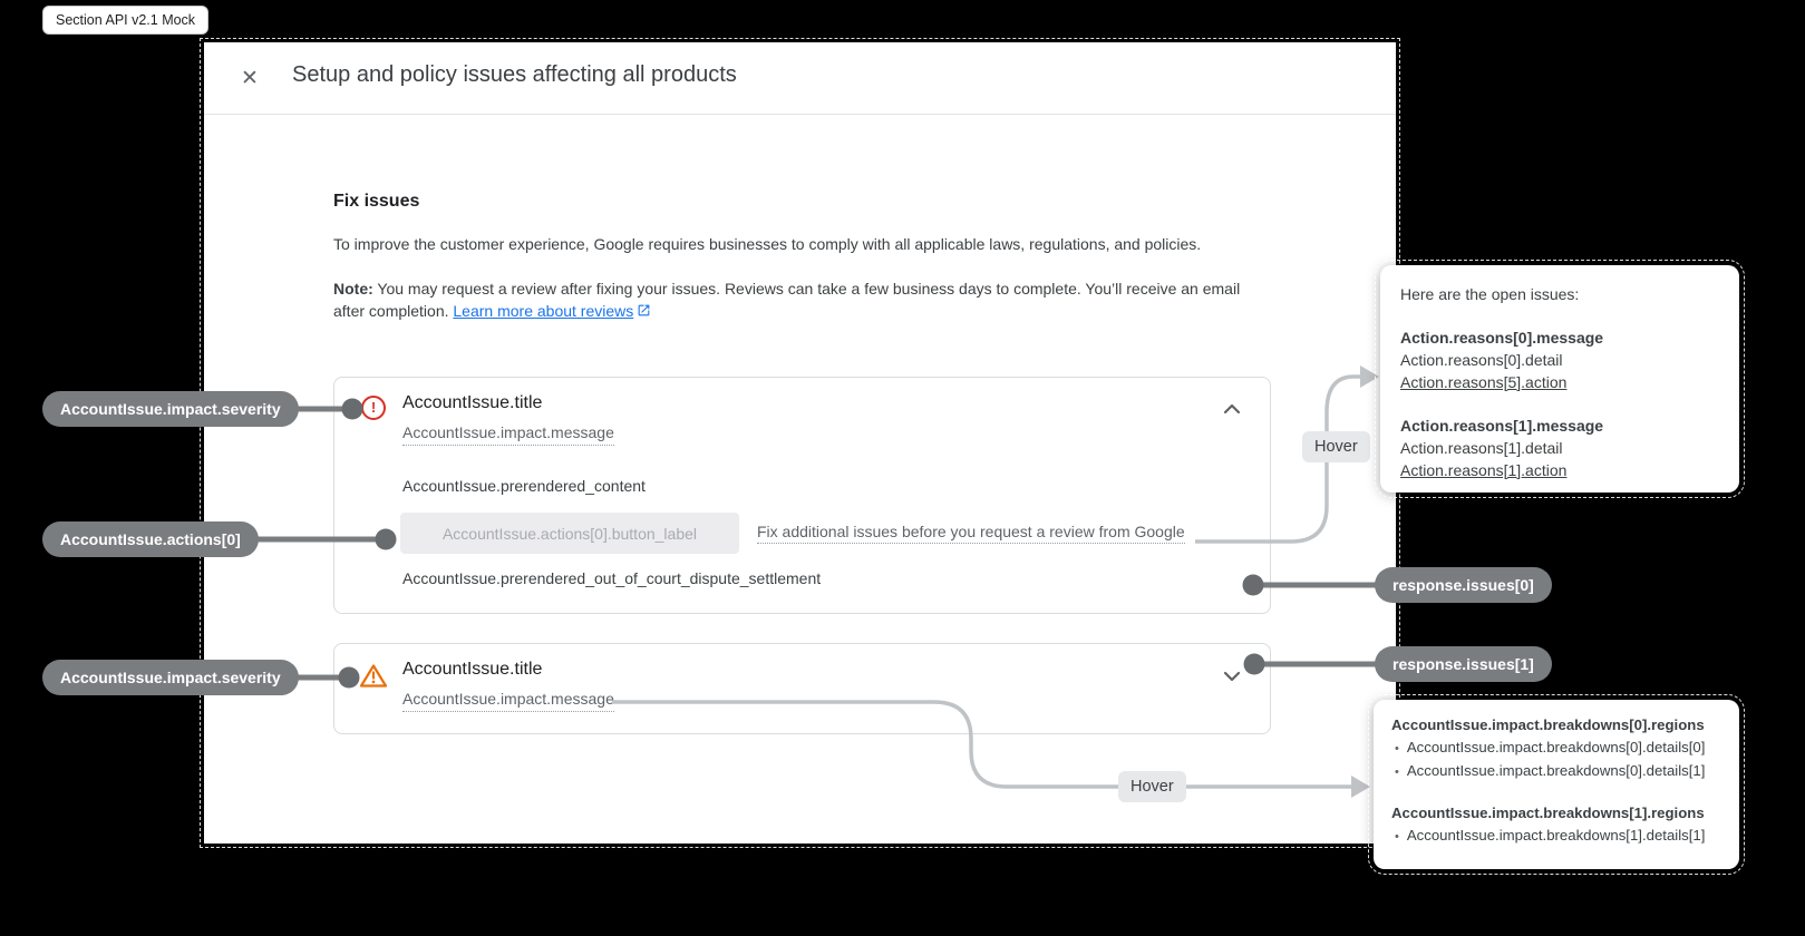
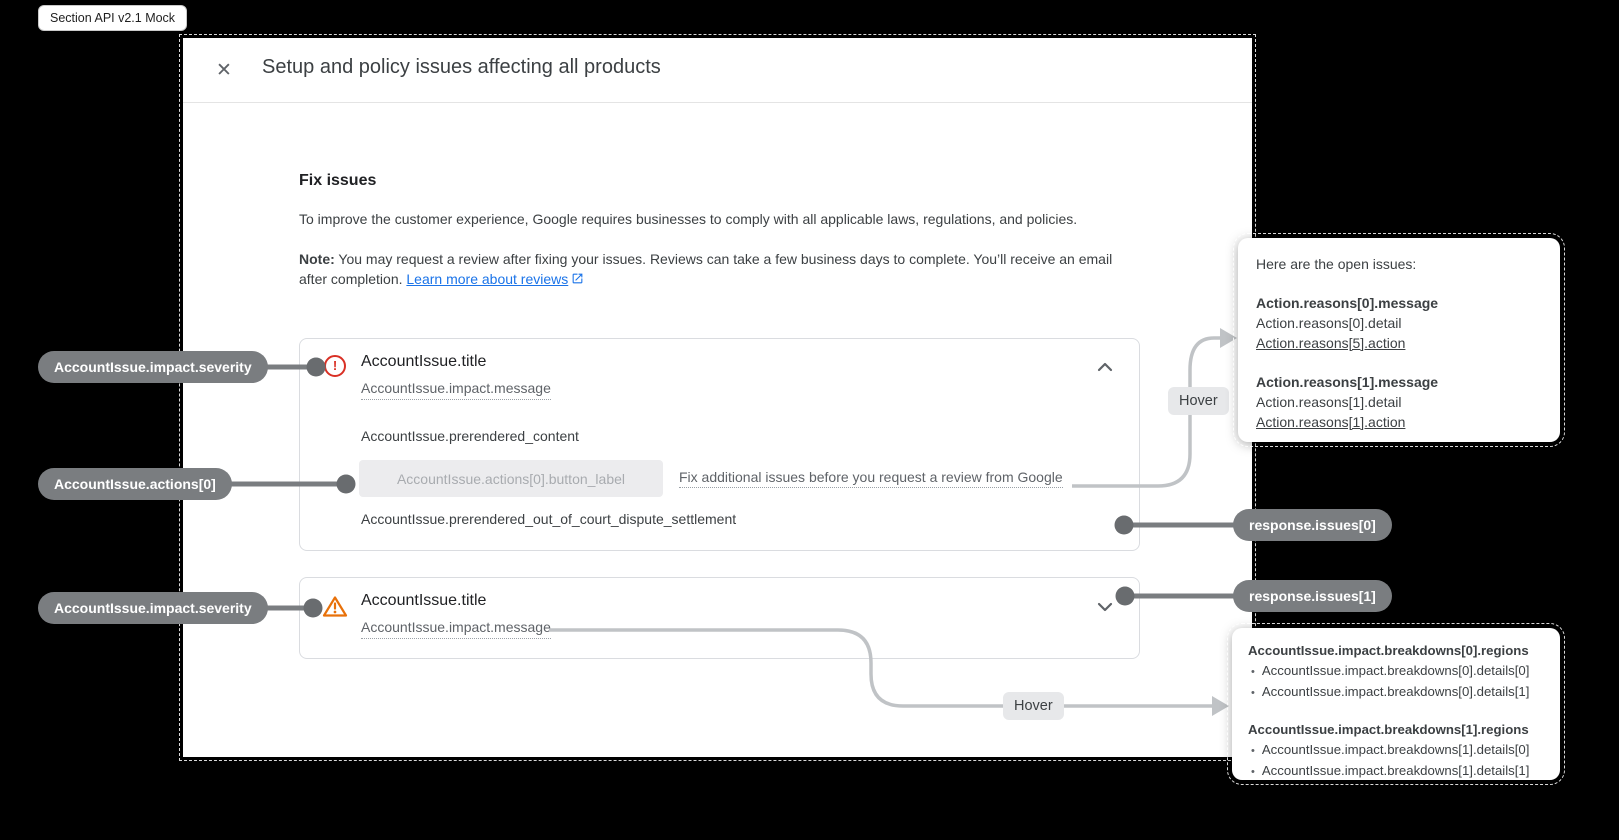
  Section API v2.1 Mock
  ✕
  Setup and policy issues affecting all products
  Fix issues
  To improve the customer experience, Google requires businesses to comply with all applicable laws, regulations, and policies.
  Note: You may request a review after fixing your issues. Reviews can take a few business days to complete. You’ll receive an email after completion. Learn more about reviews
  !
  AccountIssue.title
  AccountIssue.impact.message
  AccountIssue.prerendered_content
  AccountIssue.actions[0].button_label
  Fix additional issues before you request a review from Google
  AccountIssue.prerendered_out_of_court_dispute_settlement
  AccountIssue.title
  AccountIssue.impact.message
  AccountIssue.impact.severity
  AccountIssue.actions[0]
  AccountIssue.impact.severity
  response.issues[0]
  response.issues[1]
  Hover
  Hover
  Here are the open issues:
  Action.reasons[0].message
  Action.reasons[0].detail
  Action.reasons[5].action
  Action.reasons[1].message
  Action.reasons[1].detail
  Action.reasons[1].action
  AccountIssue.impact.breakdowns[0].regions
  AccountIssue.impact.breakdowns[0].details[0]
  AccountIssue.impact.breakdowns[0].details[1]
  AccountIssue.impact.breakdowns[1].regions
+ AccountIssue.impact.breakdowns[1].details[0]
  AccountIssue.impact.breakdowns[1].details[1]
